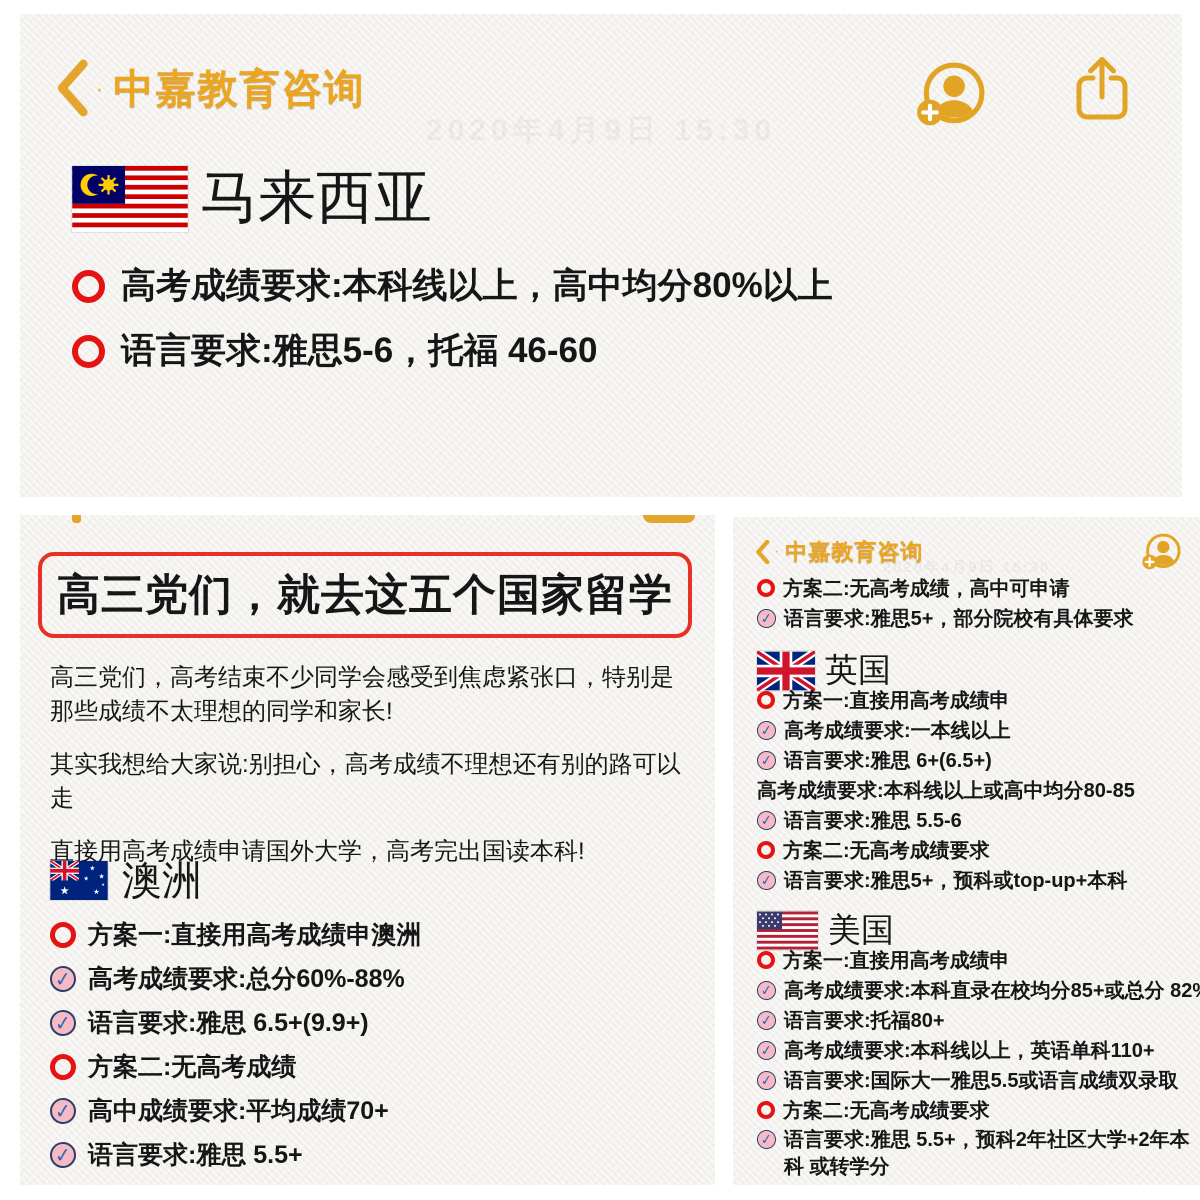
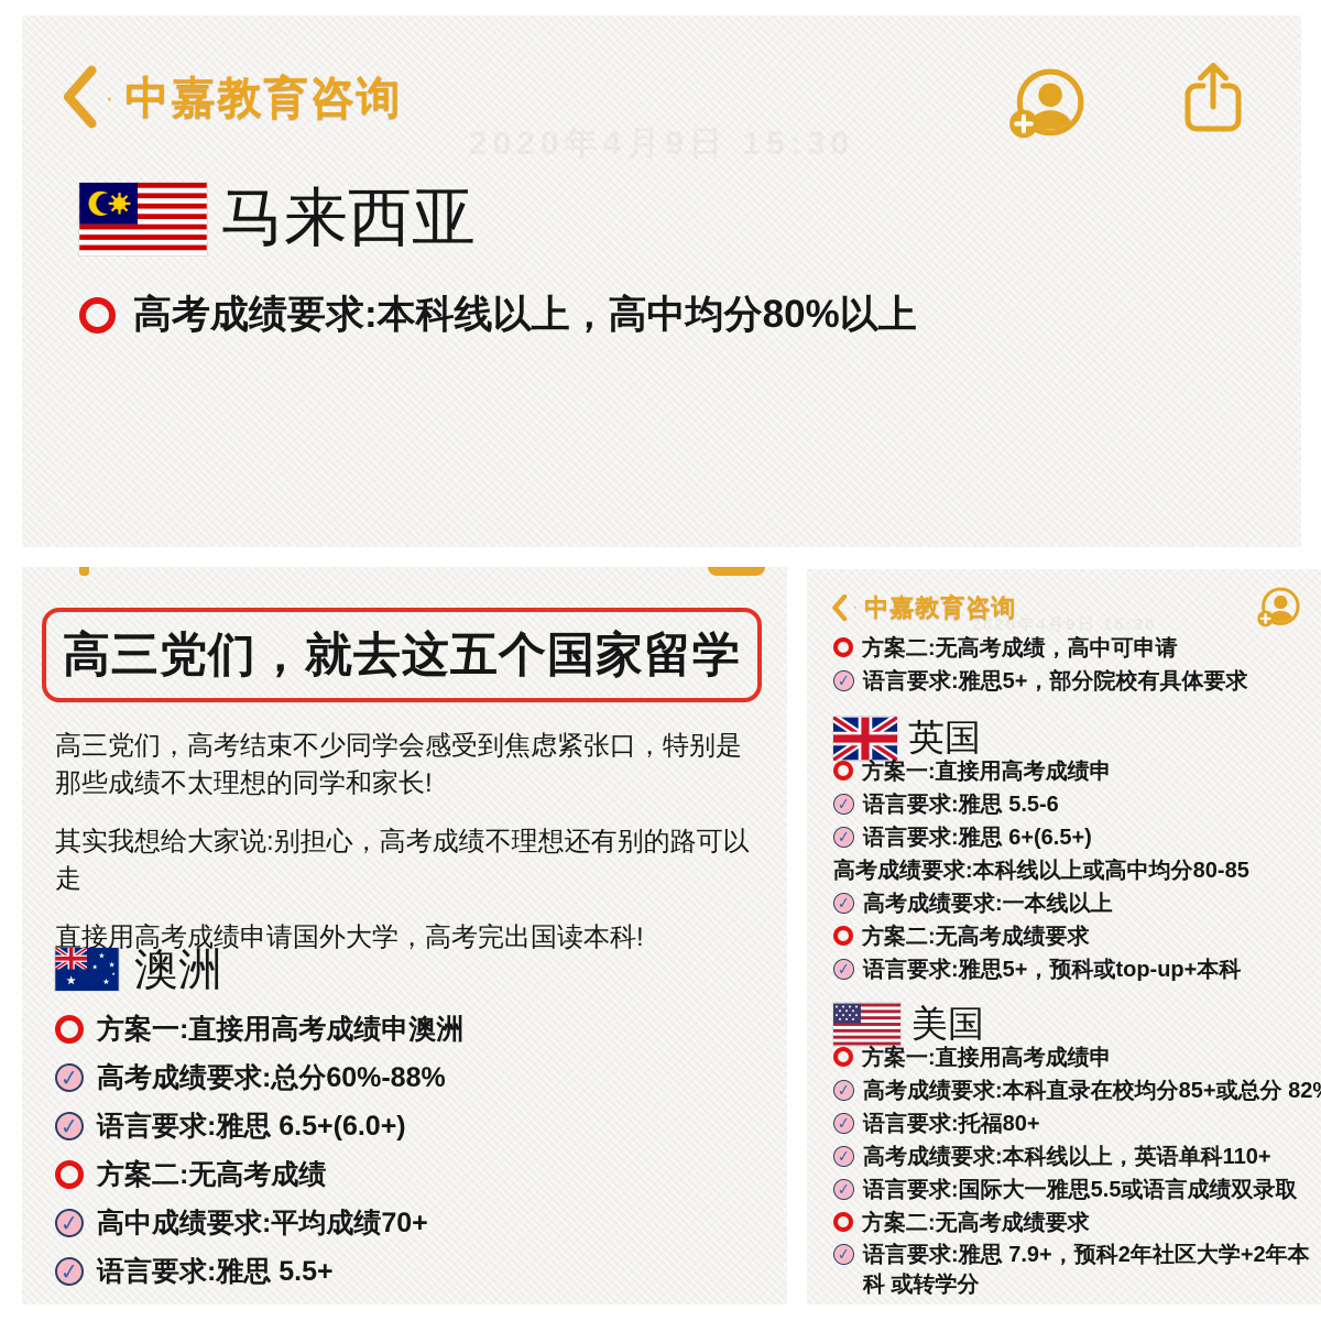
  ·
  中嘉教育咨询
  马来西亚
  高考成绩要求:本科线以上，高中均分80%以上
- 语言要求:雅思5-6，托福 46-60
  高三党们，就去这五个国家留学
  高三党们，高考结束不少同学会感受到焦虑紧张口，特别是那些成绩不太理想的同学和家长!
  其实我想给大家说:别担心，高考成绩不理想还有别的路可以走
  直接用高考成绩申请国外大学，高考完出国读本科!
  澳洲
  方案一:直接用高考成绩申澳洲
  高考成绩要求:总分60%-88%
- 语言要求:雅思 6.5+(9.9+)
+ 语言要求:雅思 6.5+(6.0+)
  方案二:无高考成绩
  高中成绩要求:平均成绩70+
  语言要求:雅思 5.5+
  2020年4月9日 15:30
  ·
  中嘉教育咨询
  方案二:无高考成绩，高中可申请
  语言要求:雅思5+，部分院校有具体要求
  英国
  方案一:直接用高考成绩申
- 高考成绩要求:一本线以上
+ 语言要求:雅思 5.5-6
  语言要求:雅思 6+(6.5+)
  高考成绩要求:本科线以上或高中均分80-85
- 语言要求:雅思 5.5-6
+ 高考成绩要求:一本线以上
  方案二:无高考成绩要求
  语言要求:雅思5+，预科或top-up+本科
  美国
  方案一:直接用高考成绩申
  高考成绩要求:本科直录在校均分85+或总分 82
  语言要求:托福80+
  高考成绩要求:本科线以上，英语单科110+
  语言要求:国际大一雅思5.5或语言成绩双录取
  方案二:无高考成绩要求
- 语言要求:雅思 5.5+，预科2年社区大学+2年本科 或转学分
+ 语言要求:雅思 7.9+，预科2年社区大学+2年本科 或转学分
